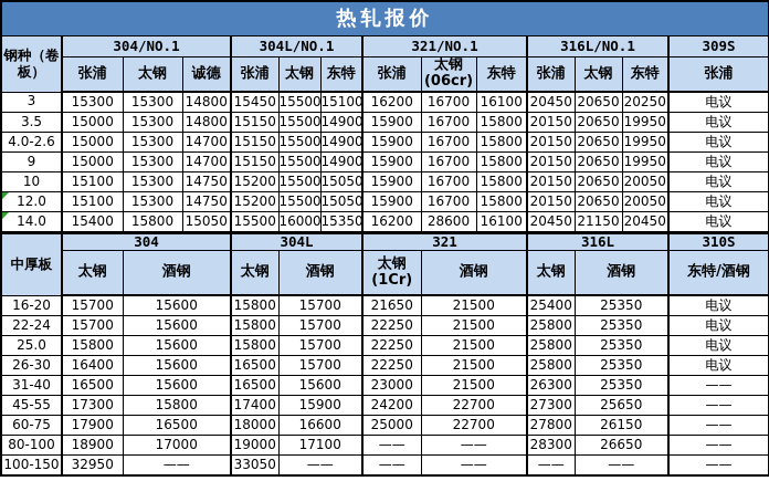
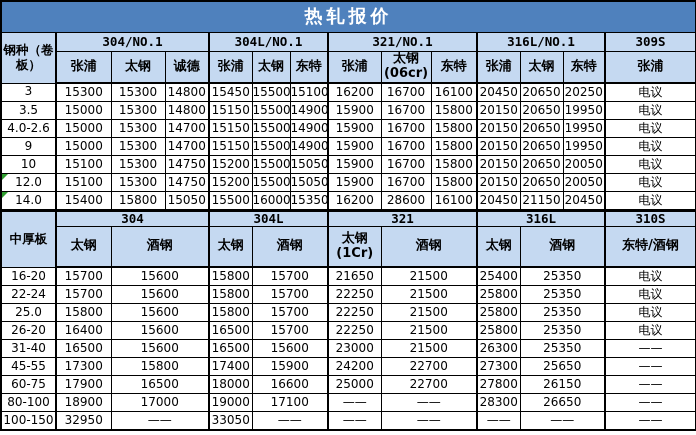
  热轧报价
  钢种（卷板）	304/NO.1	304L/NO.1	321/NO.1	316L/NO.1	309S
  张浦	太钢	诚德	张浦	太钢	东特	张浦	太钢 (06cr)	东特	张浦	太钢	东特	张浦
  3	15300	15300	14800	15450	15500	15100	16200	16700	16100	20450	20650	20250	电议
  3.5	15000	15300	14800	15150	15500	14900	15900	16700	15800	20150	20650	19950	电议
  4.0-2.6	15000	15300	14700	15150	15500	14900	15900	16700	15800	20150	20650	19950	电议
  9	15000	15300	14700	15150	15500	14900	15900	16700	15800	20150	20650	19950	电议
  10	15100	15300	14750	15200	15500	15050	15900	16700	15800	20150	20650	20050	电议
  12.0	15100	15300	14750	15200	15500	15050	15900	16700	15800	20150	20650	20050	电议
  14.0	15400	15800	15050	15500	16000	15350	16200	28600	16100	20450	21150	20450	电议
  中厚板	304	304L	321	316L	310S
  太钢	酒钢	太钢	酒钢	太钢 (1Cr)	酒钢	太钢	酒钢	东特/酒钢
  16-20	15700	15600	15800	15700	21650	21500	25400	25350	电议
  22-24	15700	15600	15800	15700	22250	21500	25800	25350	电议
  25.0	15800	15600	15800	15700	22250	21500	25800	25350	电议
- 26-30	16400	15600	16500	15700	22250	21500	25800	25350	电议
+ 26-20	16400	15600	16500	15700	22250	21500	25800	25350	电议
  31-40	16500	15600	16500	15600	23000	21500	26300	25350	——
  45-55	17300	15800	17400	15900	24200	22700	27300	25650	——
  60-75	17900	16500	18000	16600	25000	22700	27800	26150	——
  80-100	18900	17000	19000	17100	——	——	28300	26650	——
  100-150	32950	——	33050	——	——	——	——	——	——
